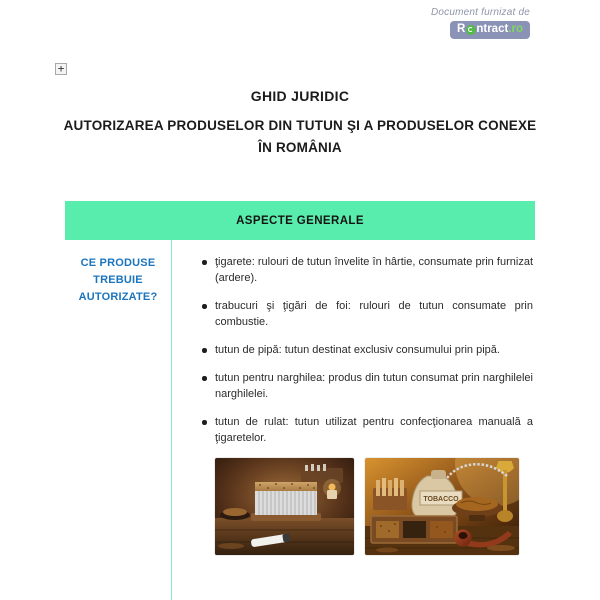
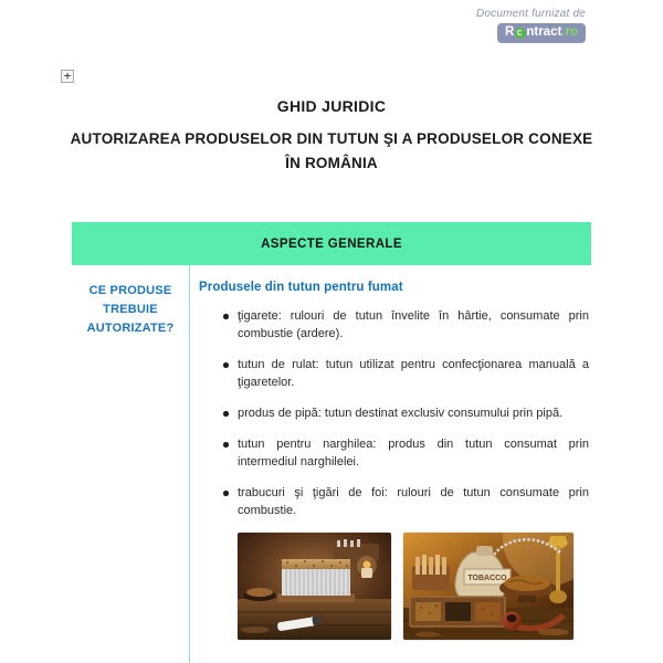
  Document furnizat de
  R
  ntract
  .ro
  +
  GHID JURIDIC
  AUTORIZAREA PRODUSELOR DIN TUTUN ŞI A PRODUSELOR CONEXE ÎN ROMÂNIA
  ASPECTE GENERALE
  CE PRODUSE TREBUIE AUTORIZATE?
+ Produsele din tutun pentru fumat
- ţigarete: rulouri de tutun învelite în hârtie, consumate prin furnizat (ardere).
+ ţigarete: rulouri de tutun învelite în hârtie, consumate prin combustie (ardere).
- trabucuri şi ţigări de foi: rulouri de tutun consumate prin combustie.
+ tutun de rulat: tutun utilizat pentru confecţionarea manuală a ţigaretelor.
- tutun de pipă: tutun destinat exclusiv consumului prin pipă.
+ produs de pipă: tutun destinat exclusiv consumului prin pipă.
- tutun pentru narghilea: produs din tutun consumat prin narghilelei narghilelei.
+ tutun pentru narghilea: produs din tutun consumat prin intermediul narghilelei.
- tutun de rulat: tutun utilizat pentru confecţionarea manuală a ţigaretelor.
+ trabucuri şi ţigări de foi: rulouri de tutun consumate prin combustie.
